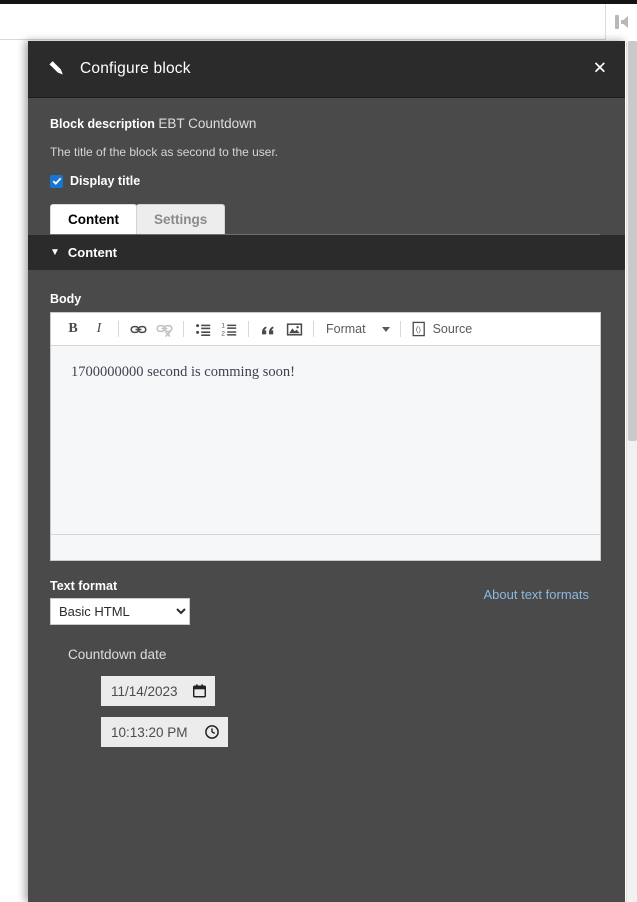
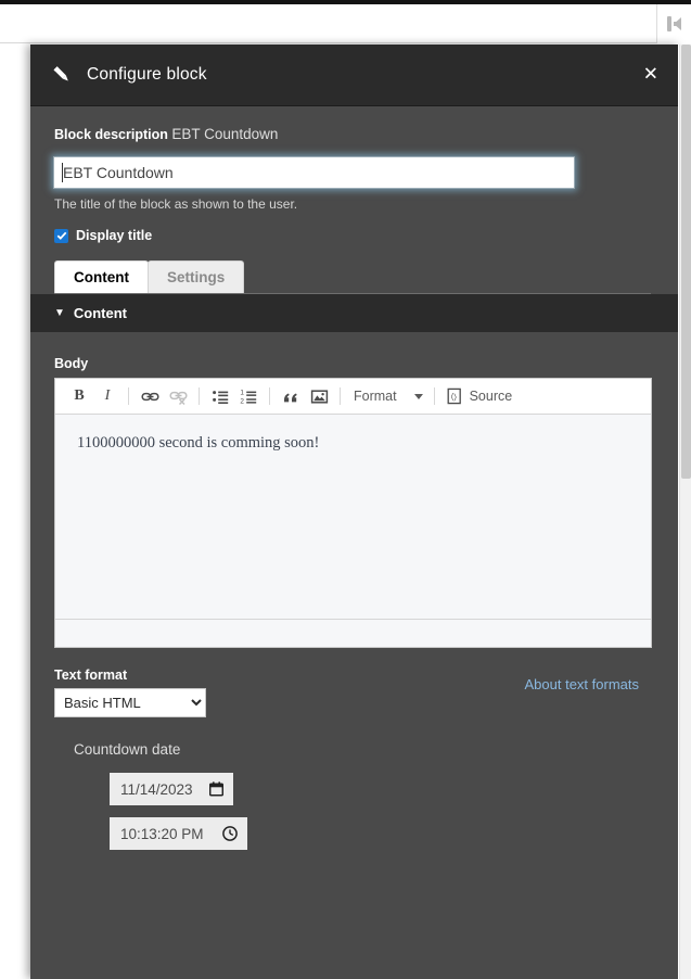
  Configure block
  ✕
  Block description EBT Countdown
+ EBT Countdown
- The title of the block as second to the user.
+ The title of the block as shown to the user.
  Display title
  Content
  Settings
  ▼
  Content
  Body
  B
  I
  Format
  〈〉
  Source
- 1700000000 second is comming soon!
+ 1100000000 second is comming soon!
  Text format
  Basic HTML
  About text formats
  Countdown date
  11/14/2023
  10:13:20 PM
